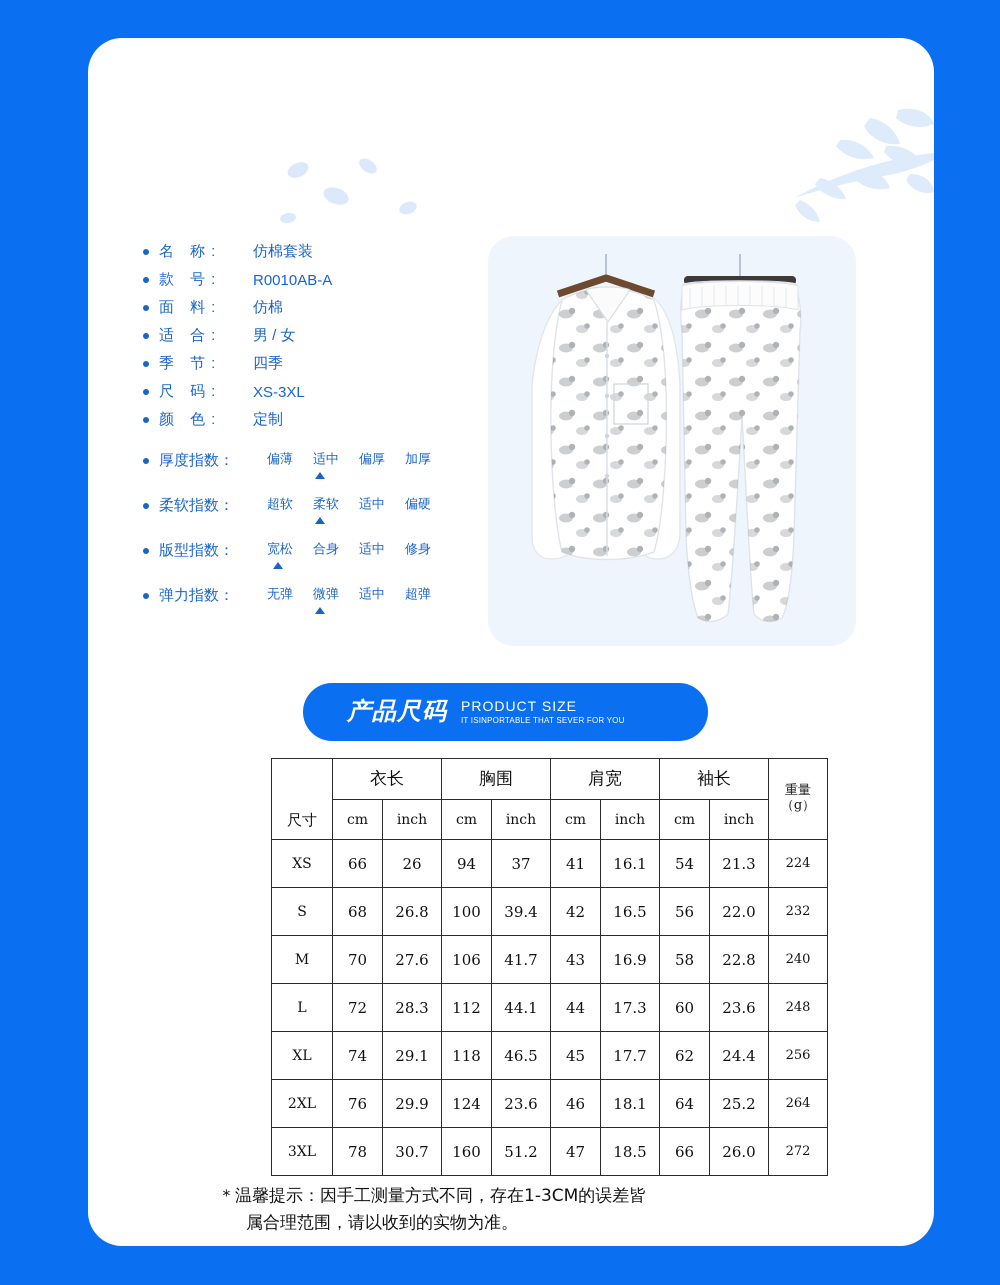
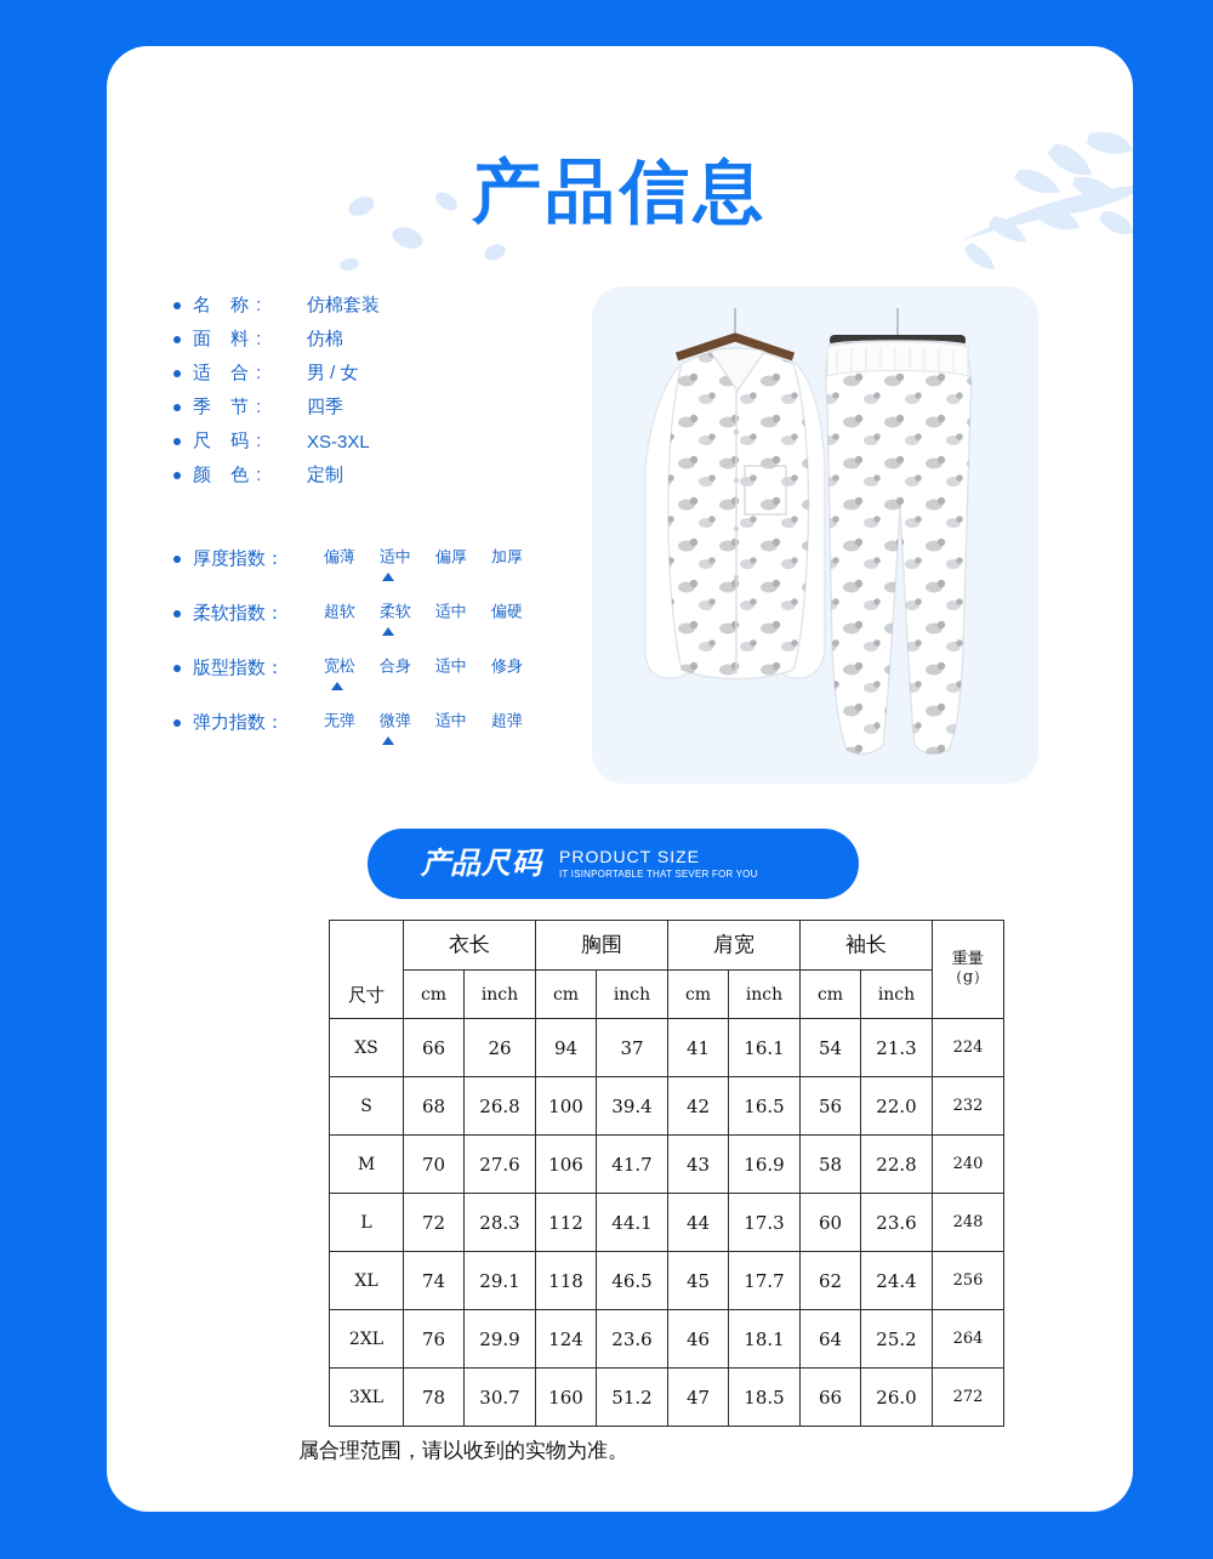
+ 产品信息
  名 称:
  仿棉套装
- 款 号:
- R0010AB-A
  面 料:
  仿棉
  适 合:
  男 / 女
  季 节:
  四季
  尺 码:
  XS-3XL
  颜 色:
  定制
  厚度指数：
  偏薄
  适中
  偏厚
  加厚
  柔软指数：
  超软
  柔软
  适中
  偏硬
  版型指数：
  宽松
  合身
  适中
  修身
  弹力指数：
  无弹
  微弹
  适中
  超弹
  产品尺码
  PRODUCT SIZE
  IT ISINPORTABLE THAT SEVER FOR YOU
  尺寸	衣长	胸围	肩宽	袖长	重量 （g）
  cm	inch	cm	inch	cm	inch	cm	inch
  XS	66	26	94	37	41	16.1	54	21.3	224
  S	68	26.8	100	39.4	42	16.5	56	22.0	232
  M	70	27.6	106	41.7	43	16.9	58	22.8	240
  L	72	28.3	112	44.1	44	17.3	60	23.6	248
  XL	74	29.1	118	46.5	45	17.7	62	24.4	256
  2XL	76	29.9	124	23.6	46	18.1	64	25.2	264
  3XL	78	30.7	160	51.2	47	18.5	66	26.0	272
- ＊温馨提示：因手工测量方式不同，存在1-3CM的误差皆
  属合理范围，请以收到的实物为准。
